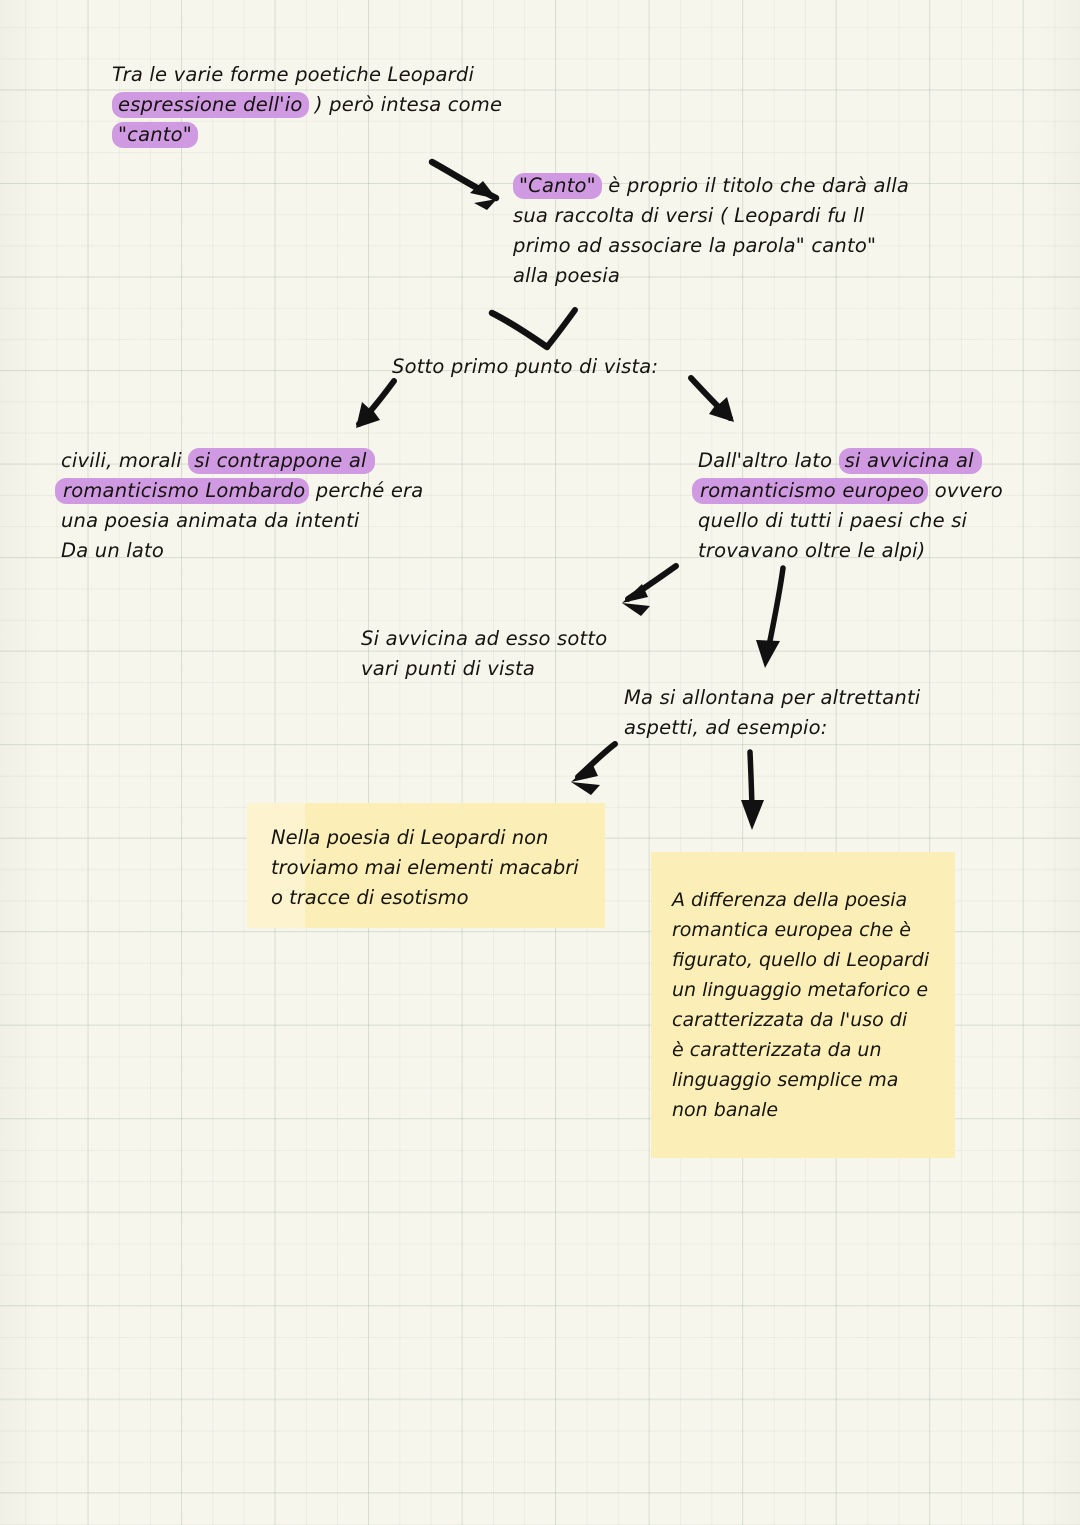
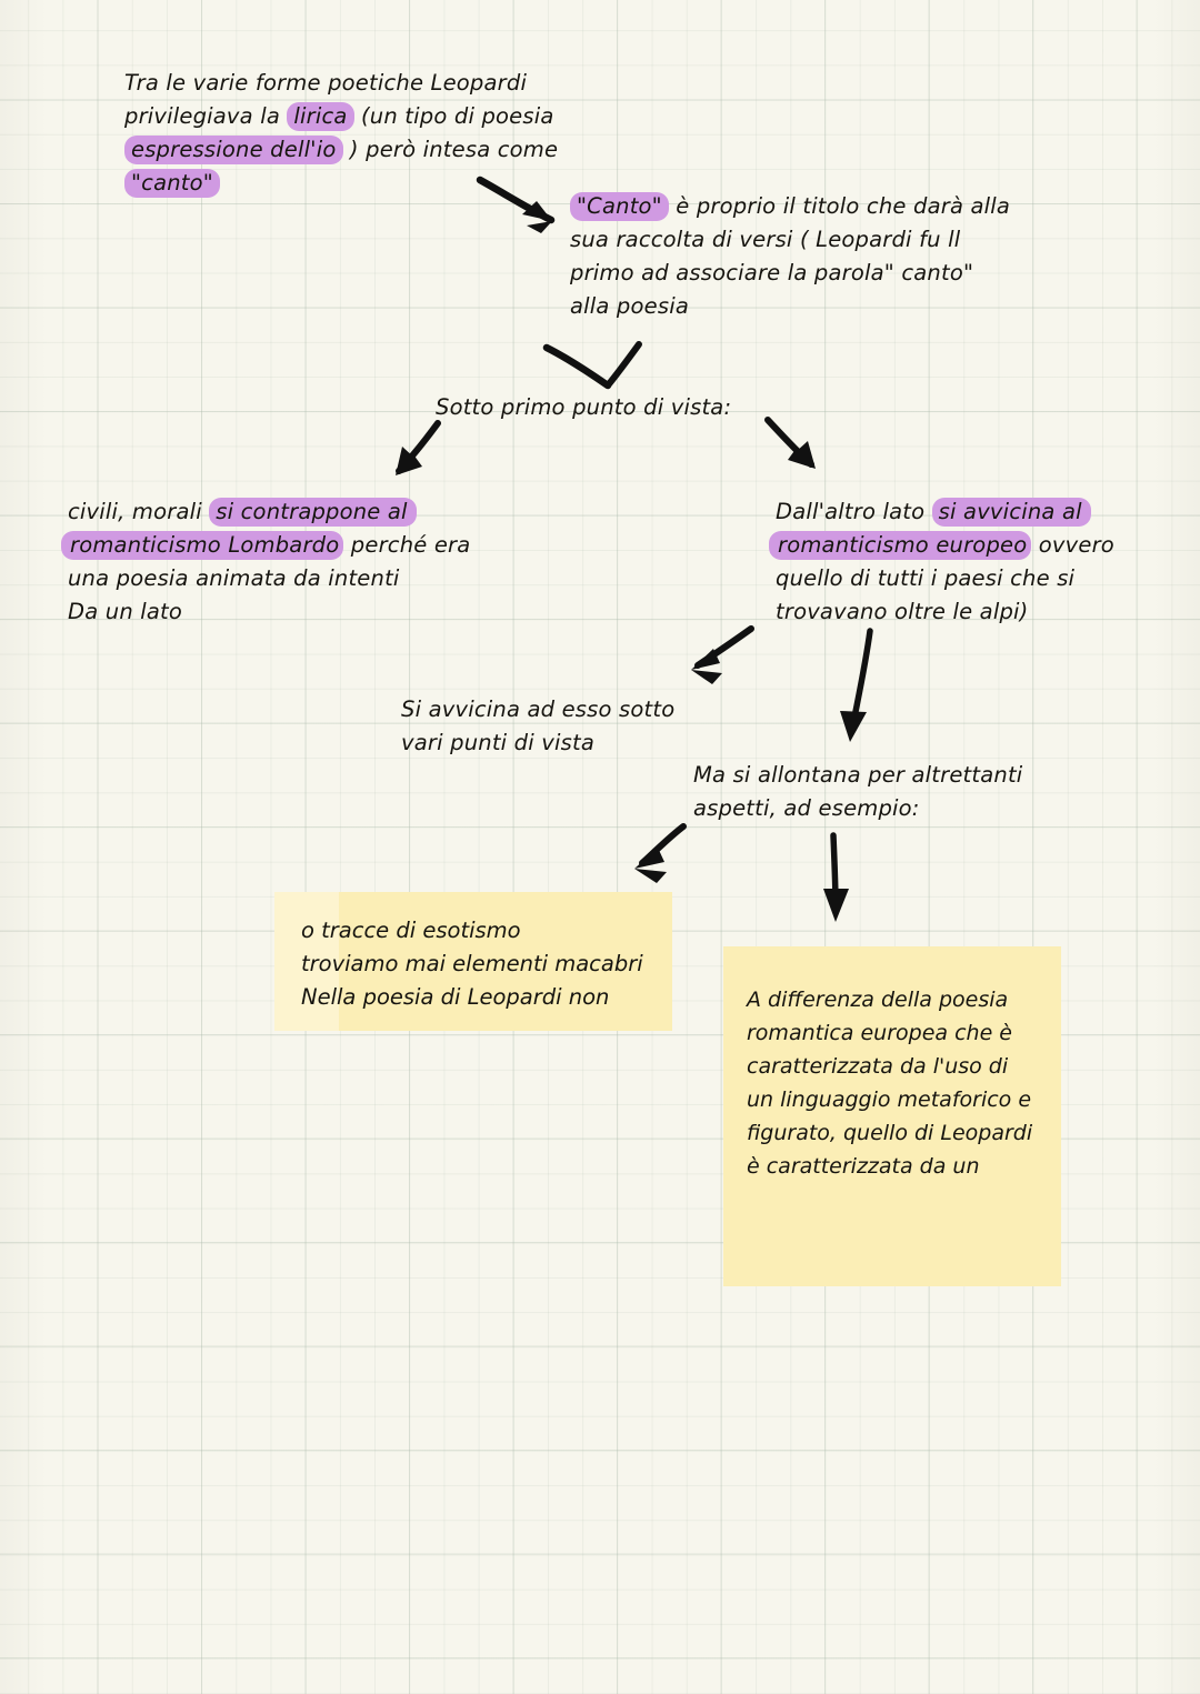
  Tra le varie forme poetiche Leopardi
+ privilegiava la lirica (un tipo di poesia
  espressione dell'io ) però intesa come
  "canto"
  "Canto" è proprio il titolo che darà alla
  sua raccolta di versi ( Leopardi fu ll
  primo ad associare la parola" canto"
  alla poesia
  Sotto primo punto di vista:
  civili, morali si contrappone al
  romanticismo Lombardo perché era
  una poesia animata da intenti
  Da un lato
  Dall'altro lato si avvicina al
  romanticismo europeo ovvero
  quello di tutti i paesi che si
  trovavano oltre le alpi)
  Si avvicina ad esso sotto
  vari punti di vista
  Ma si allontana per altrettanti
  aspetti, ad esempio:
- Nella poesia di Leopardi non
+ o tracce di esotismo
  troviamo mai elementi macabri
- o tracce di esotismo
+ Nella poesia di Leopardi non
  A differenza della poesia
  romantica europea che è
- figurato, quello di Leopardi
+ caratterizzata da l'uso di
  un linguaggio metaforico e
- caratterizzata da l'uso di
+ figurato, quello di Leopardi
  è caratterizzata da un
- linguaggio semplice ma
- non banale
